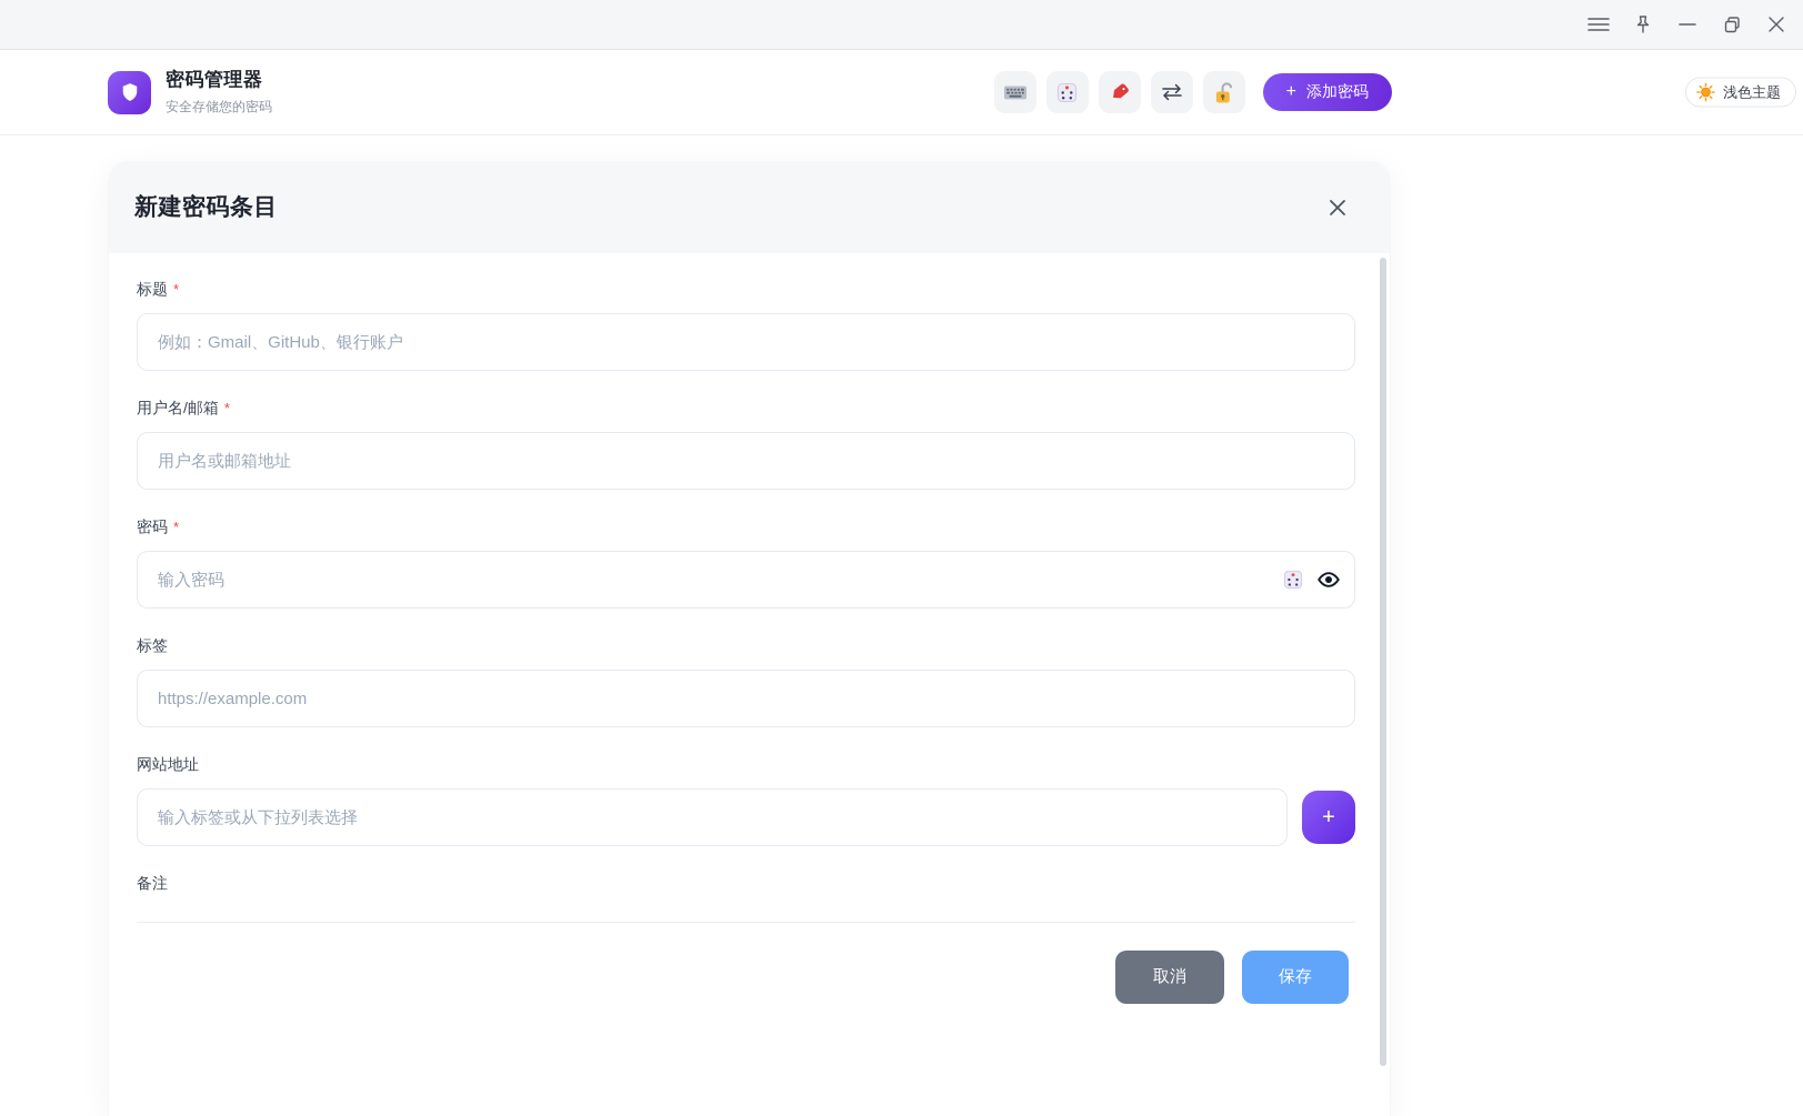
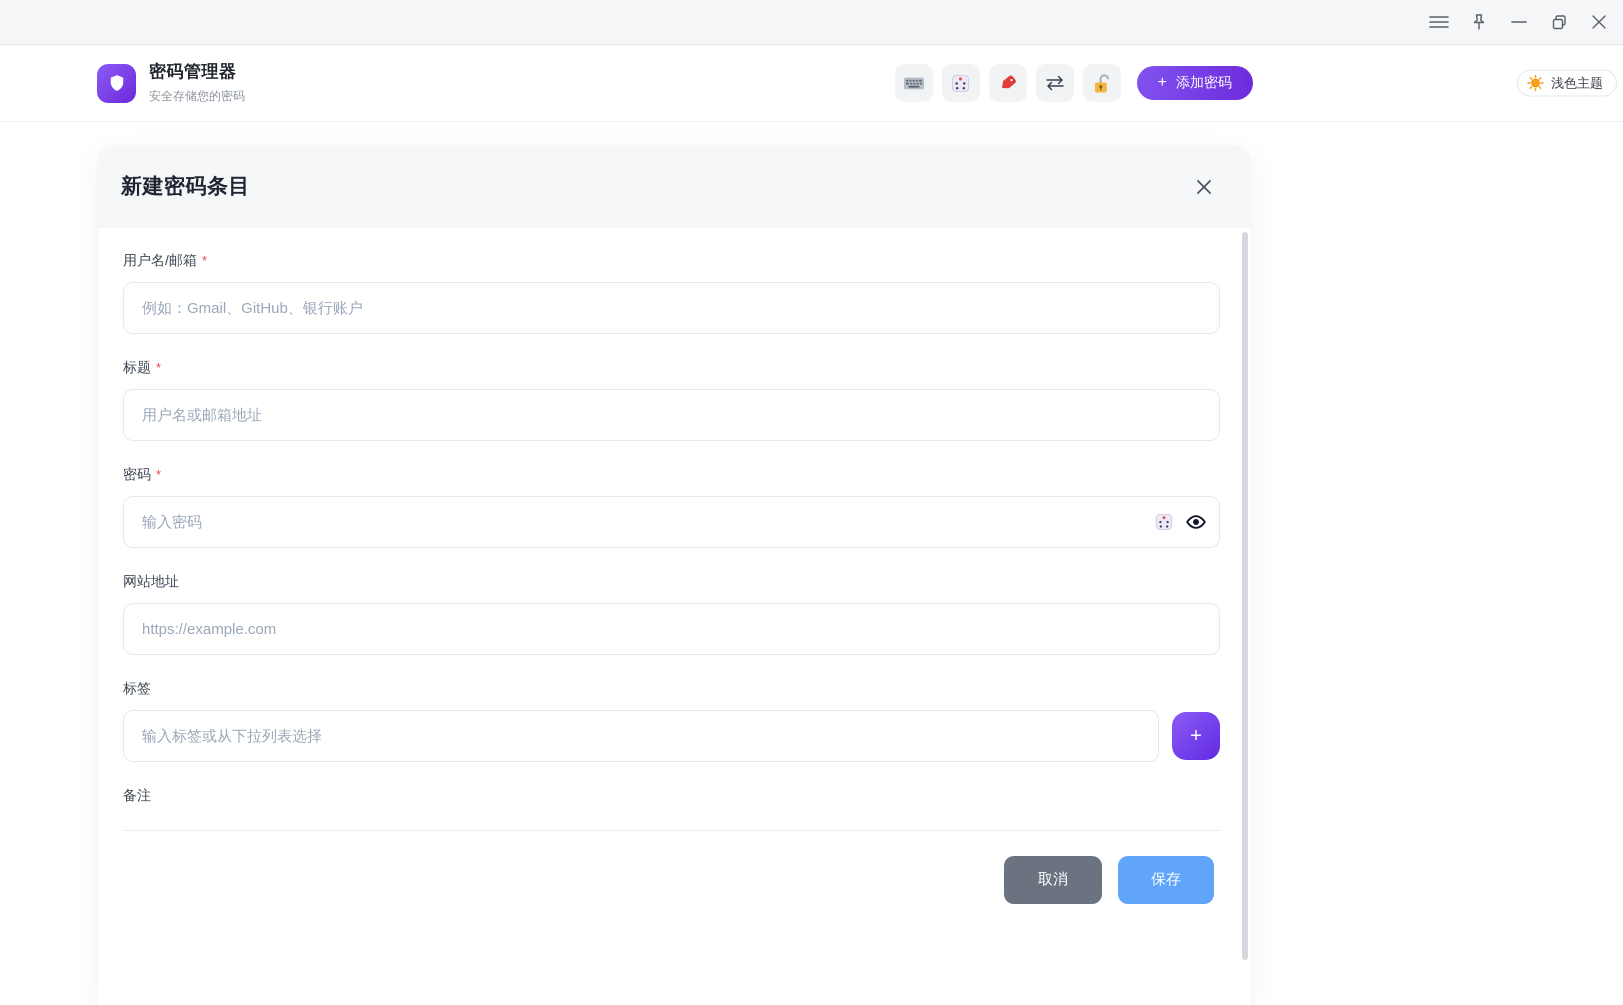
  密码管理器
  安全存储您的密码
  +
  添加密码
  浅色主题
  新建密码条目
- 标题
+ 用户名/邮箱
  *
  例如：Gmail、GitHub、银行账户
- 用户名/邮箱
+ 标题
  *
  用户名或邮箱地址
  密码
  *
  输入密码
- 标签
+ 网站地址
  https://example.com
- 网站地址
+ 标签
  输入标签或从下拉列表选择
  +
  备注
  取消
  保存
